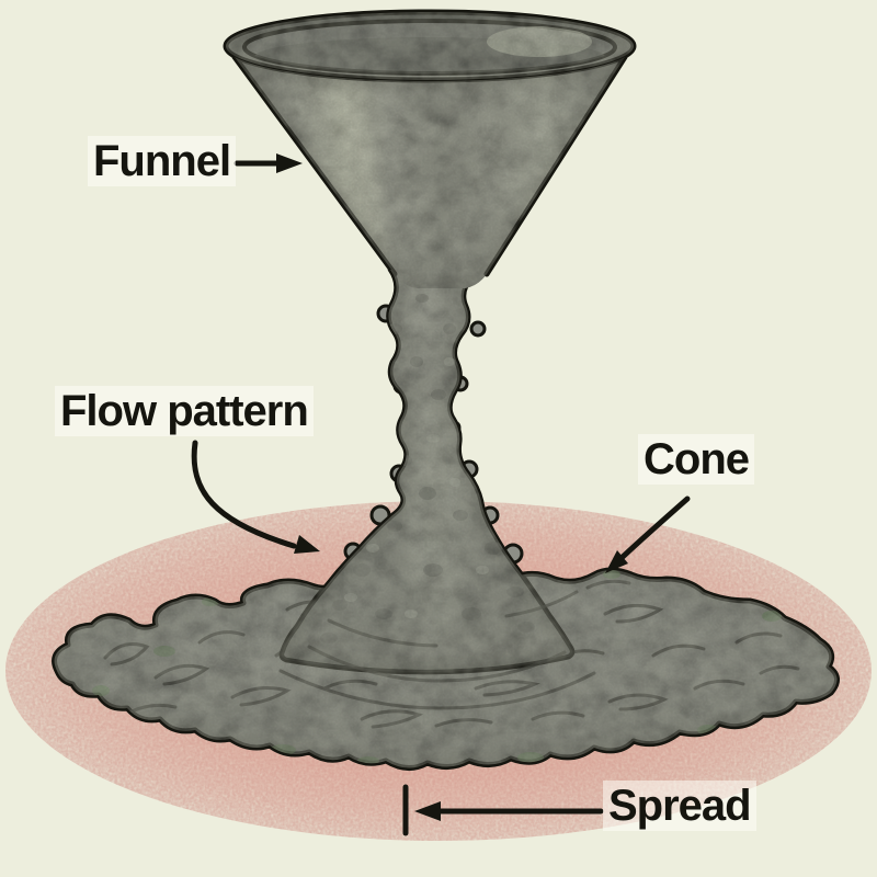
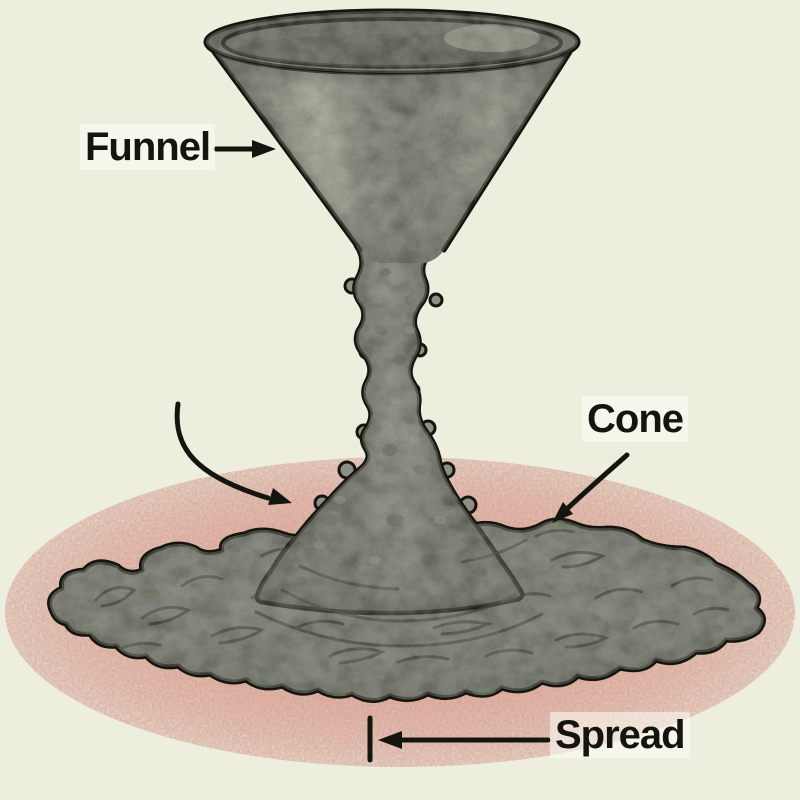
  Funnel
- Flow pattern
  Cone
  Spread
